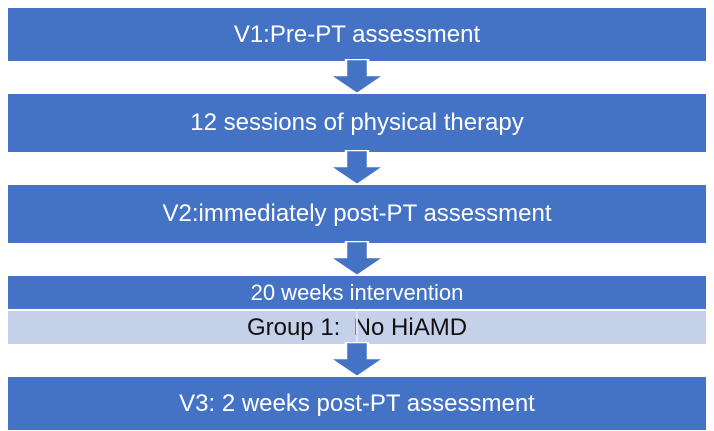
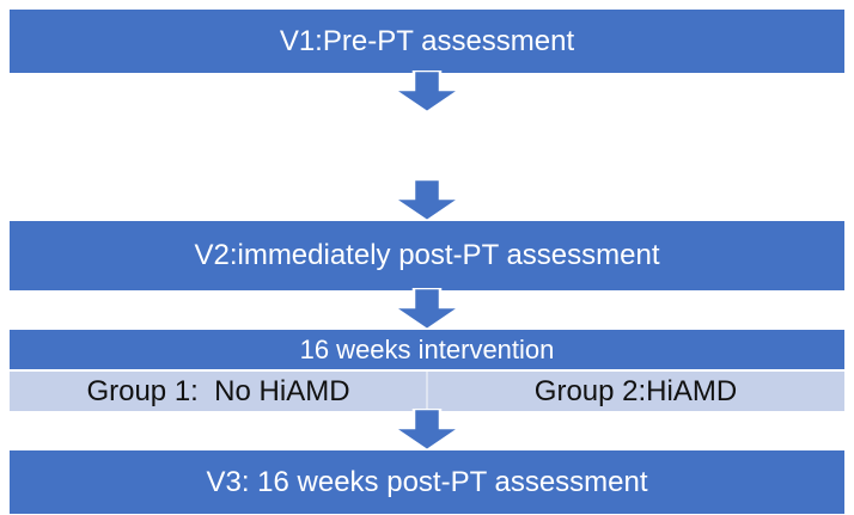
  V1:Pre-PT assessment
- 12 sessions of physical therapy
  V2:immediately post-PT assessment
- 20 weeks intervention
+ 16 weeks intervention
  Group 1: No HiAMD
+ Group 2:HiAMD
- V3: 2 weeks post-PT assessment
+ V3: 16 weeks post-PT assessment
